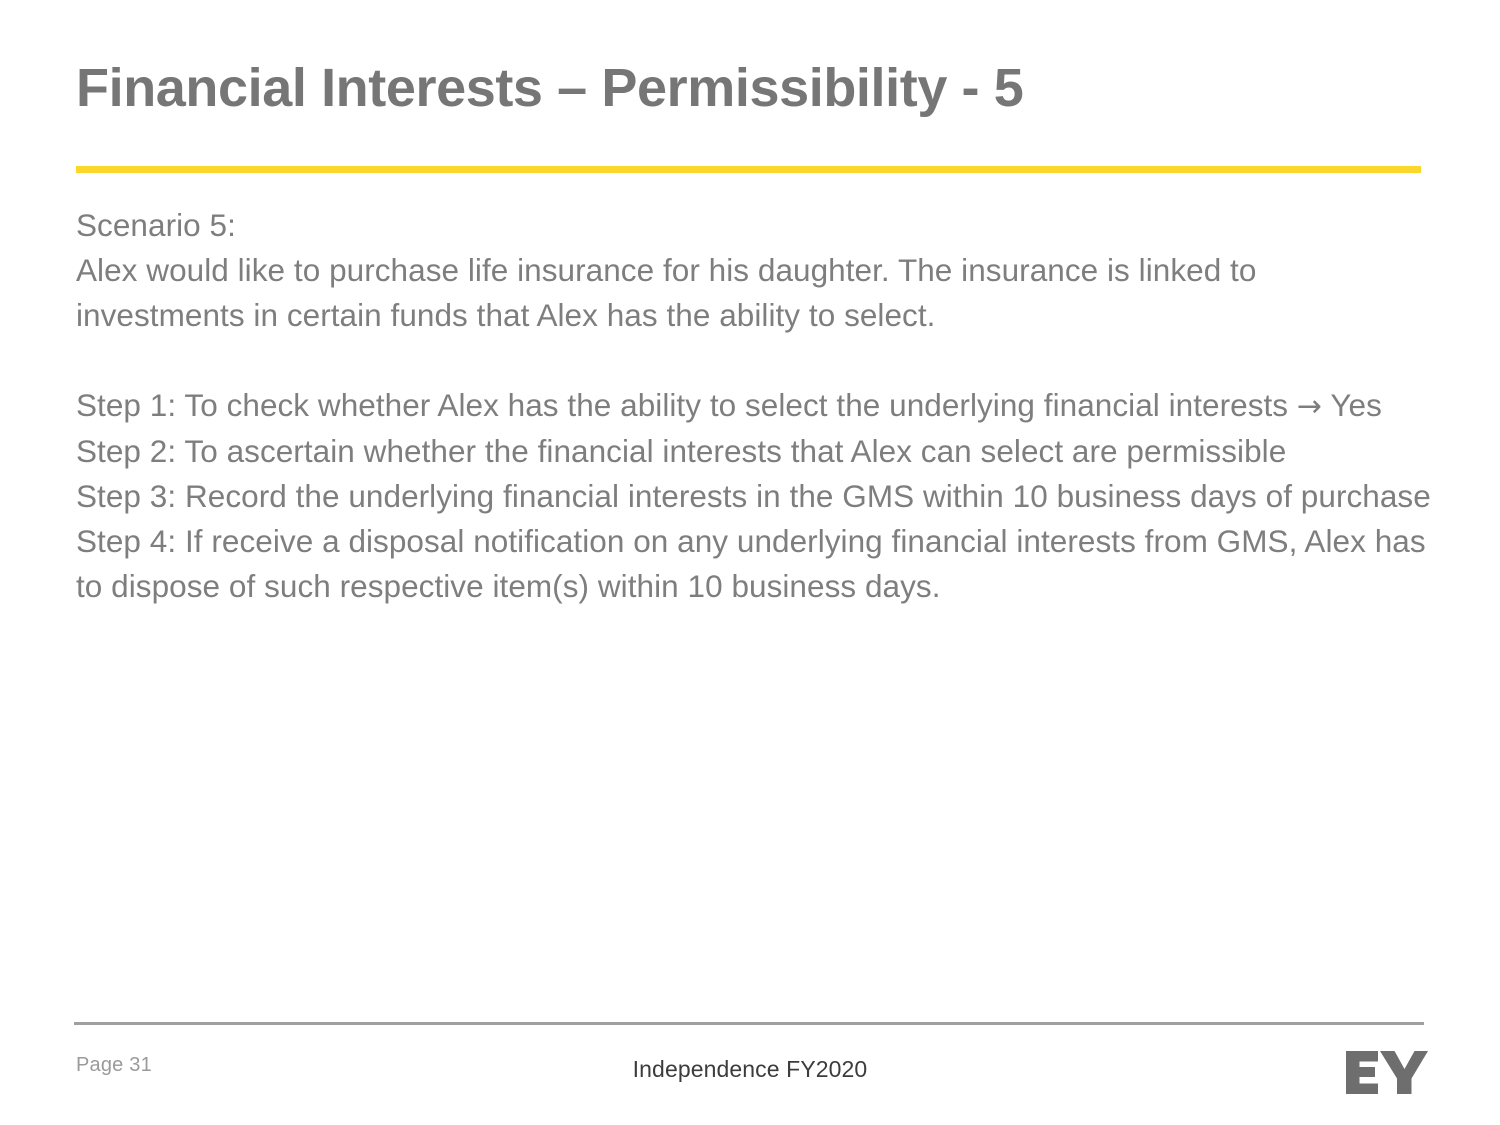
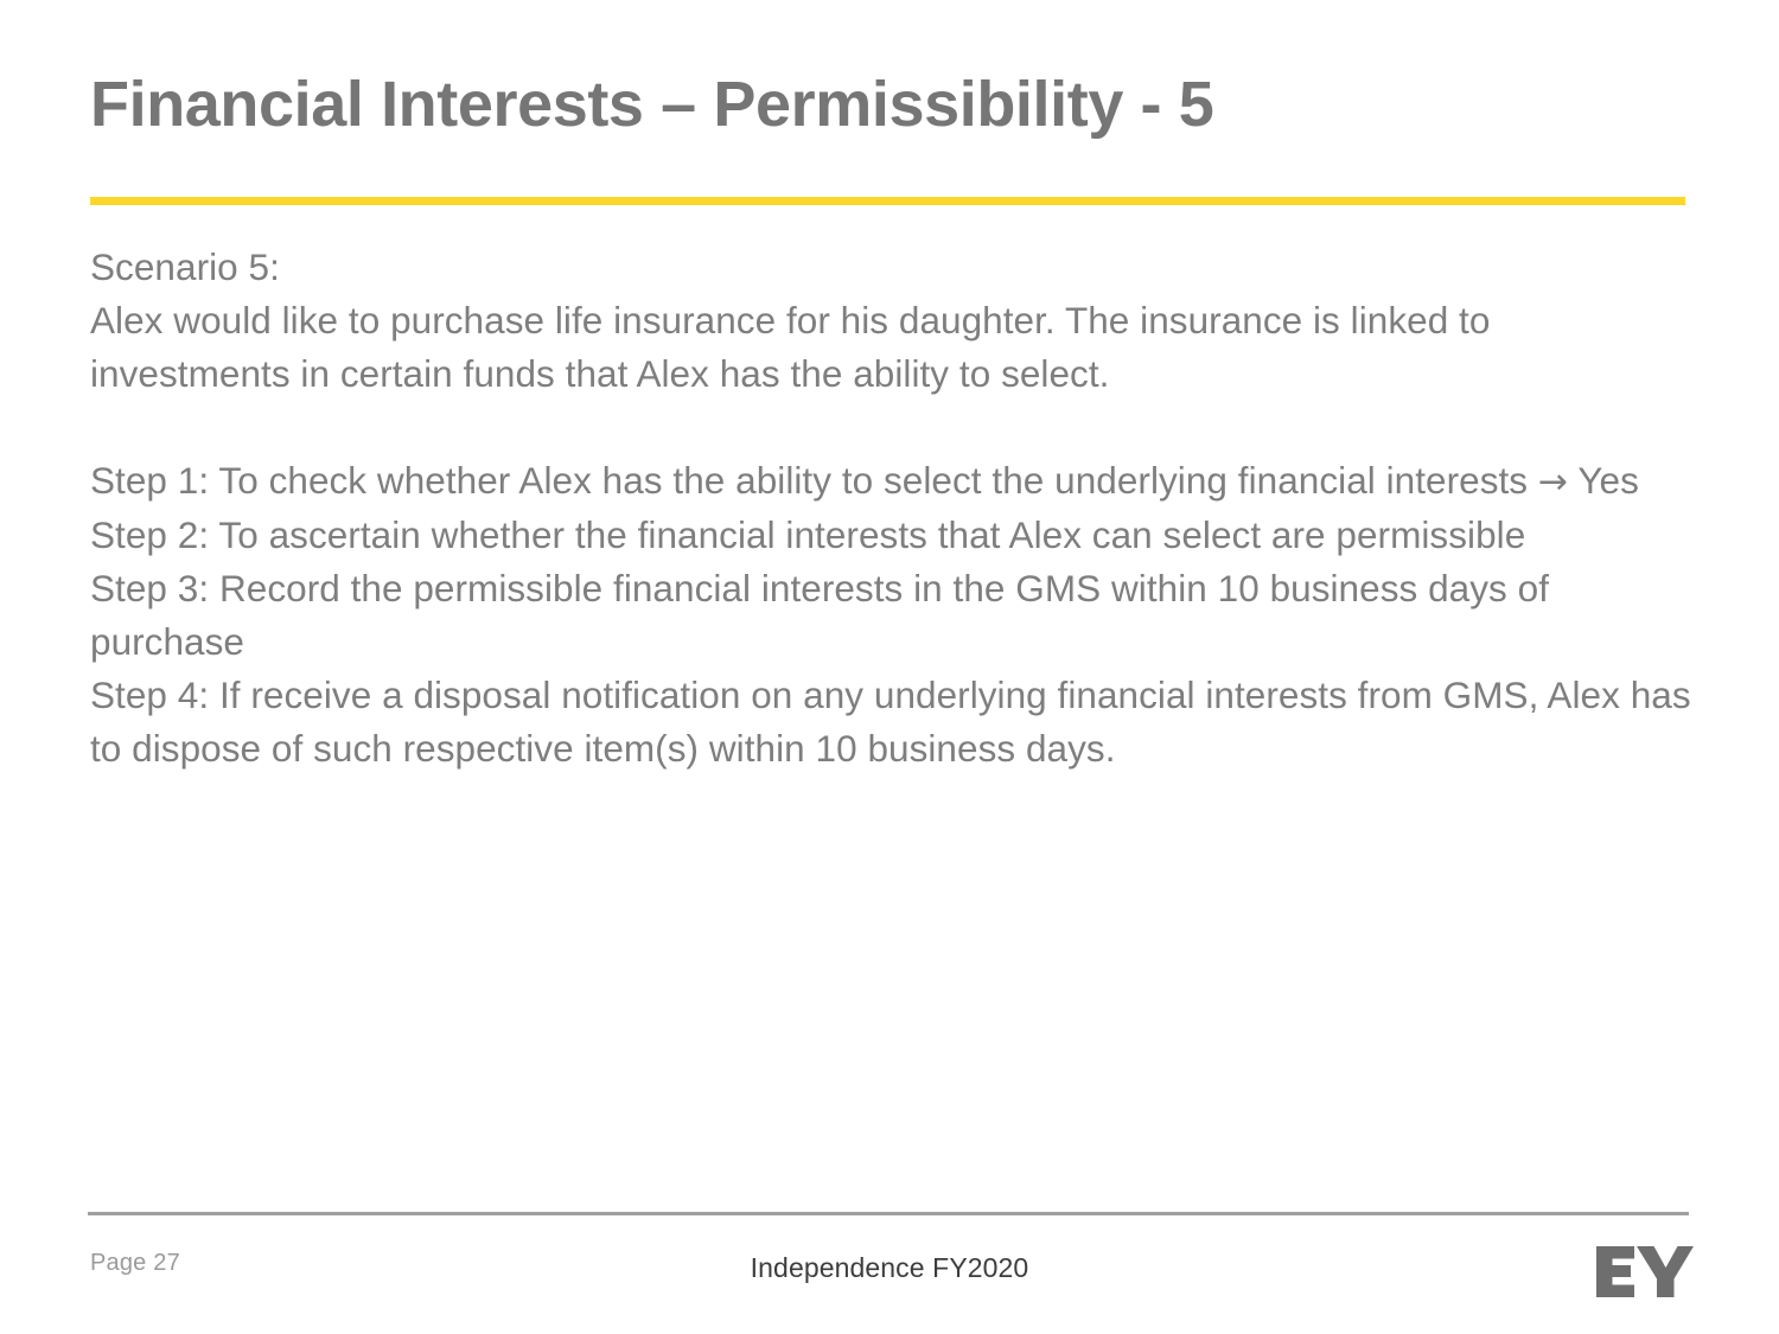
  Financial Interests – Permissibility - 5
  Scenario 5:
  Alex would like to purchase life insurance for his daughter. The insurance is linked to investments in certain funds that Alex has the ability to select.
  Step 1: To check whether Alex has the ability to select the underlying financial interests → Yes
  Step 2: To ascertain whether the financial interests that Alex can select are permissible
- Step 3: Record the underlying financial interests in the GMS within 10 business days of purchase
+ Step 3: Record the permissible financial interests in the GMS within 10 business days of purchase
  Step 4: If receive a disposal notification on any underlying financial interests from GMS, Alex has to dispose of such respective item(s) within 10 business days.
- Page 31
+ Page 27
  Independence FY2020
